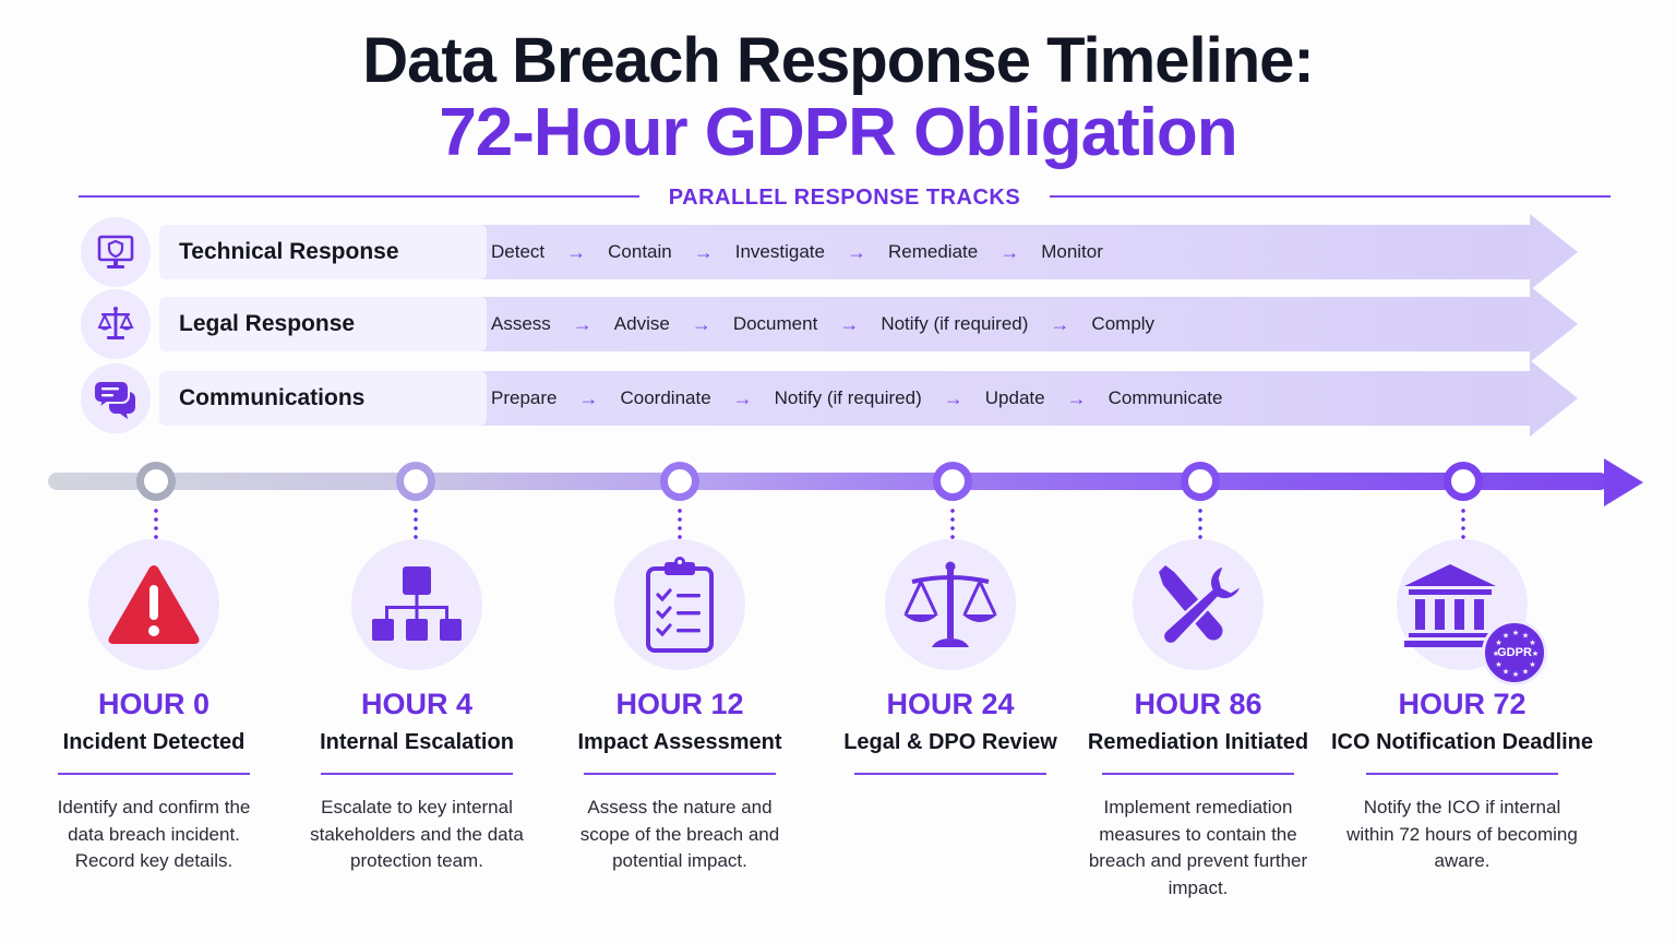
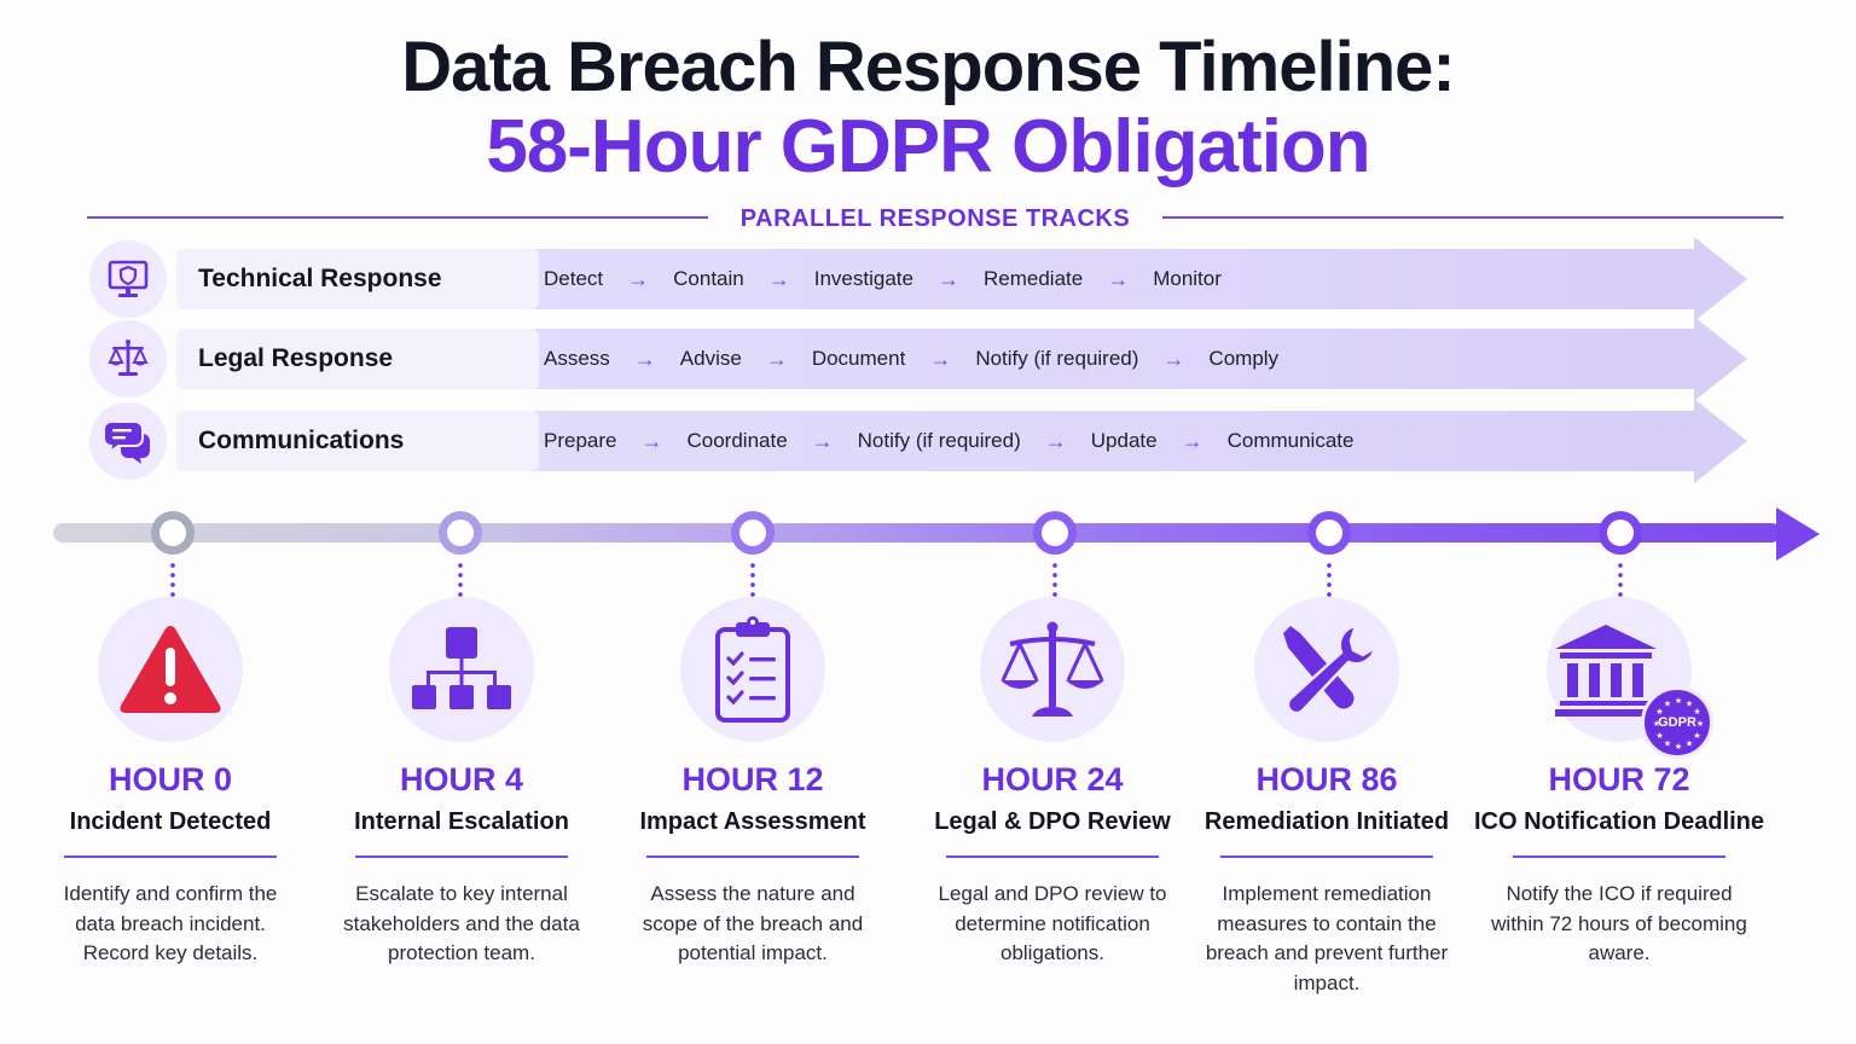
  Data Breach Response Timeline:
- 72-Hour GDPR Obligation
+ 58-Hour GDPR Obligation
  PARALLEL RESPONSE TRACKS
  Technical Response
  Detect
  →
  Contain
  →
  Investigate
  →
  Remediate
  →
  Monitor
  Legal Response
  Assess
  →
  Advise
  →
  Document
  →
  Notify (if required)
  →
  Comply
  Communications
  Prepare
  →
  Coordinate
  →
  Notify (if required)
  →
  Update
  →
  Communicate
  HOUR 0
  Incident Detected
  Identify and confirm the data breach incident. Record key details.
  HOUR 4
  Internal Escalation
  Escalate to key internal stakeholders and the data protection team.
  HOUR 12
  Impact Assessment
  Assess the nature and scope of the breach and potential impact.
  HOUR 24
  Legal & DPO Review
+ Legal and DPO review to determine notification obligations.
  HOUR 86
  Remediation Initiated
  Implement remediation measures to contain the breach and prevent further impact.
  ★
  ★
  ★
  ★
  ★
  ★
  ★
  ★
  ★
  ★
  ★
  ★
  GDPR
  HOUR 72
  ICO Notification Deadline
- Notify the ICO if internal within 72 hours of becoming aware.
+ Notify the ICO if required within 72 hours of becoming aware.
